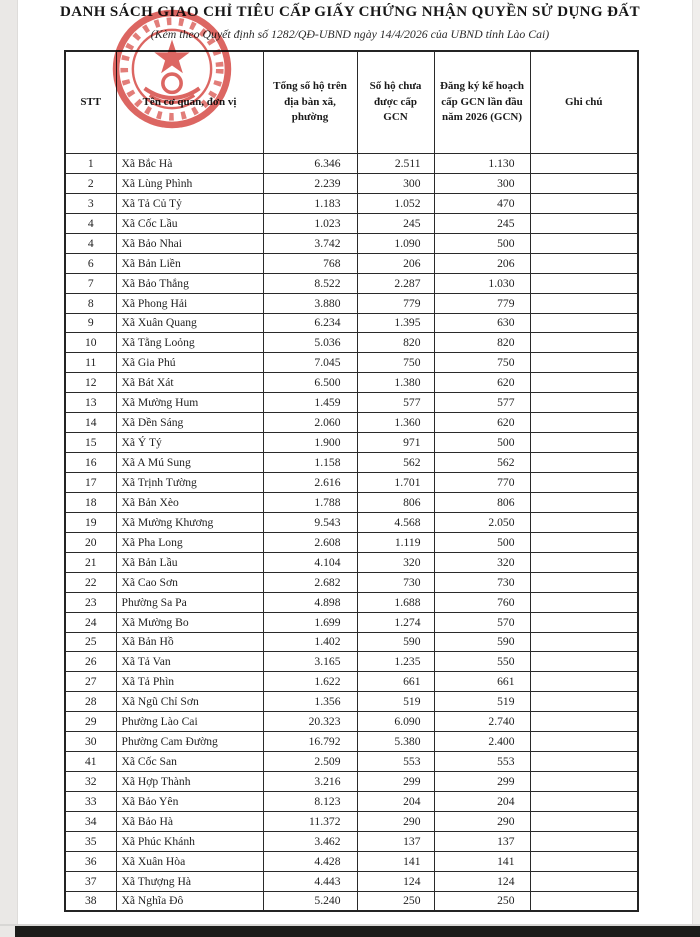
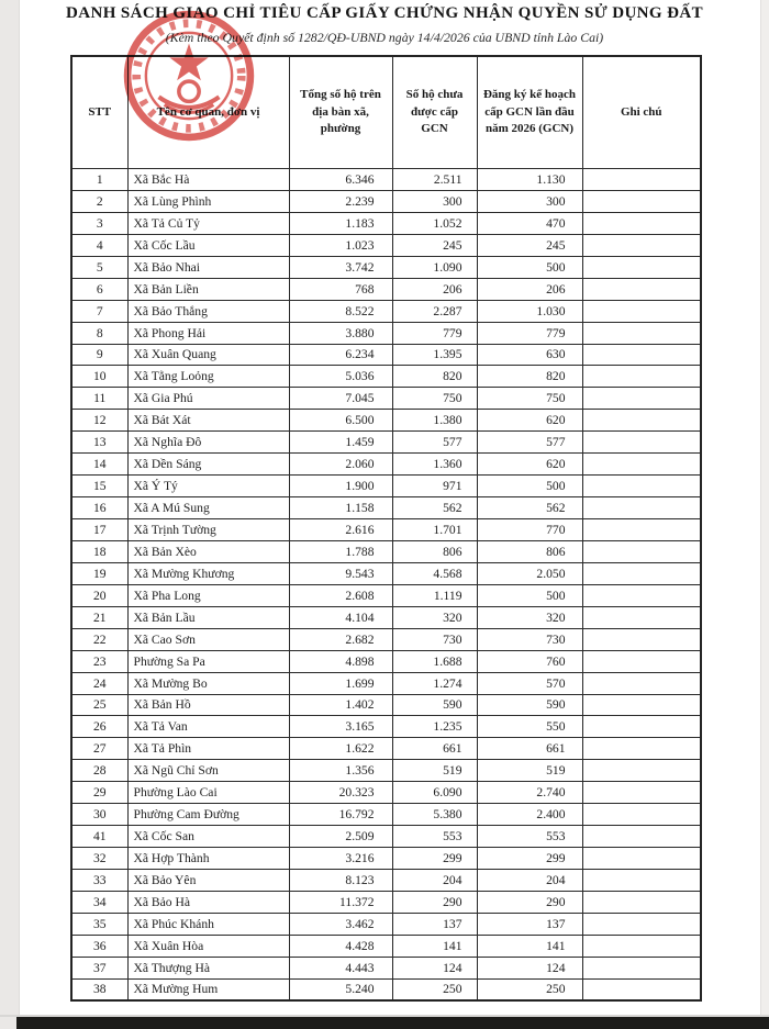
  DANH SÁCH GIAO CHỈ TIÊU CẤP GIẤY CHỨNG NHẬN QUYỀN SỬ DỤNG ĐẤT
  (Kèm theo Quyết định số 1282/QĐ-UBND ngày 14/4/2026 của UBND tỉnh Lào Cai)
  STT	Tên cơ quan, đơn vị	Tổng số hộ trên địa bàn xã, phường	Số hộ chưa được cấp GCN	Đăng ký kế hoạch cấp GCN lần đầu năm 2026 (GCN)	Ghi chú
  1	Xã Bắc Hà	6.346	2.511	1.130
  2	Xã Lùng Phình	2.239	300	300
  3	Xã Tả Củ Tỷ	1.183	1.052	470
  4	Xã Cốc Lầu	1.023	245	245
- 4	Xã Bảo Nhai	3.742	1.090	500
+ 5	Xã Bảo Nhai	3.742	1.090	500
  6	Xã Bản Liền	768	206	206
  7	Xã Bảo Thắng	8.522	2.287	1.030
  8	Xã Phong Hải	3.880	779	779
  9	Xã Xuân Quang	6.234	1.395	630
  10	Xã Tằng Loỏng	5.036	820	820
  11	Xã Gia Phú	7.045	750	750
  12	Xã Bát Xát	6.500	1.380	620
- 13	Xã Mường Hum	1.459	577	577
+ 13	Xã Nghĩa Đô	1.459	577	577
  14	Xã Dền Sáng	2.060	1.360	620
  15	Xã Ý Tý	1.900	971	500
  16	Xã A Mú Sung	1.158	562	562
  17	Xã Trịnh Tường	2.616	1.701	770
  18	Xã Bản Xèo	1.788	806	806
  19	Xã Mường Khương	9.543	4.568	2.050
  20	Xã Pha Long	2.608	1.119	500
  21	Xã Bản Lầu	4.104	320	320
  22	Xã Cao Sơn	2.682	730	730
  23	Phường Sa Pa	4.898	1.688	760
  24	Xã Mường Bo	1.699	1.274	570
  25	Xã Bản Hồ	1.402	590	590
  26	Xã Tả Van	3.165	1.235	550
  27	Xã Tả Phìn	1.622	661	661
  28	Xã Ngũ Chỉ Sơn	1.356	519	519
  29	Phường Lào Cai	20.323	6.090	2.740
  30	Phường Cam Đường	16.792	5.380	2.400
  41	Xã Cốc San	2.509	553	553
  32	Xã Hợp Thành	3.216	299	299
  33	Xã Bảo Yên	8.123	204	204
  34	Xã Bảo Hà	11.372	290	290
  35	Xã Phúc Khánh	3.462	137	137
  36	Xã Xuân Hòa	4.428	141	141
  37	Xã Thượng Hà	4.443	124	124
- 38	Xã Nghĩa Đô	5.240	250	250
+ 38	Xã Mường Hum	5.240	250	250
